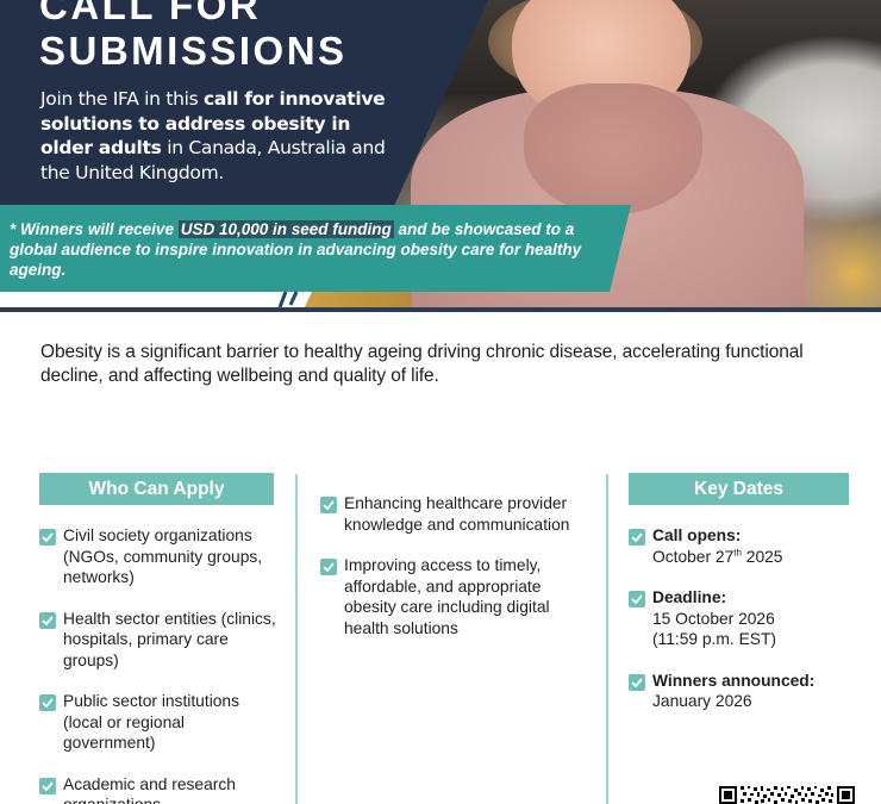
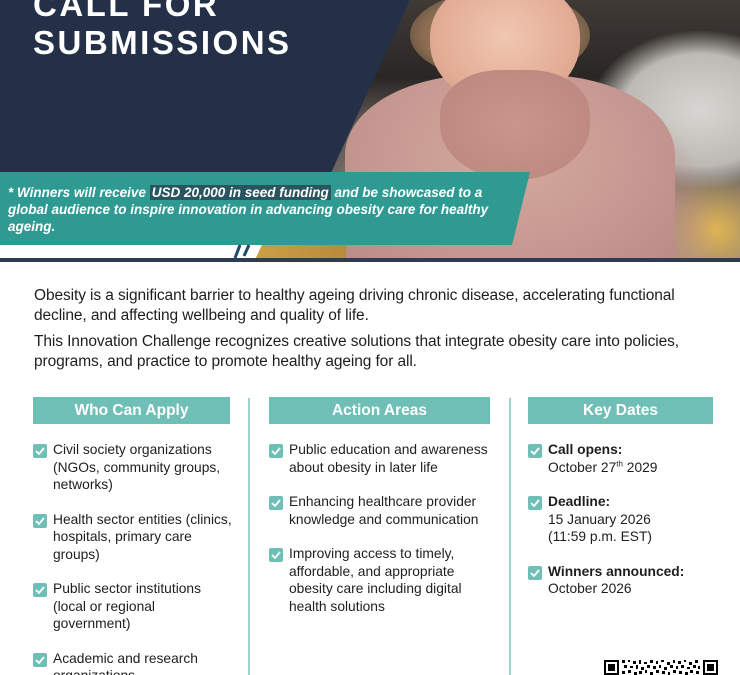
  CALL FOR
  SUBMISSIONS
- Join the IFA in this call for innovative solutions to address obesity in older adults in Canada, Australia and the United Kingdom.
- * Winners will receive USD 10,000 in seed funding and be showcased to a global audience to inspire innovation in advancing obesity care for healthy ageing.
+ * Winners will receive USD 20,000 in seed funding and be showcased to a global audience to inspire innovation in advancing obesity care for healthy ageing.
  Obesity is a significant barrier to healthy ageing driving chronic disease, accelerating functional decline, and affecting wellbeing and quality of life.
+ This Innovation Challenge recognizes creative solutions that integrate obesity care into policies, programs, and practice to promote healthy ageing for all.
  Who Can Apply
  Civil society organizations (NGOs, community groups, networks)
  Health sector entities (clinics, hospitals, primary care groups)
  Public sector institutions (local or regional government)
+ Action Areas
+ Public education and awareness about obesity in later life
  Enhancing healthcare provider knowledge and communication
  Improving access to timely, affordable, and appropriate obesity care including digital health solutions
  Key Dates
  Call opens:
- October 27th 2025
+ October 27th 2029
  Deadline:
- 15 October 2026
+ 15 January 2026
  (11:59 p.m. EST)
  Winners announced:
- January 2026
+ October 2026
